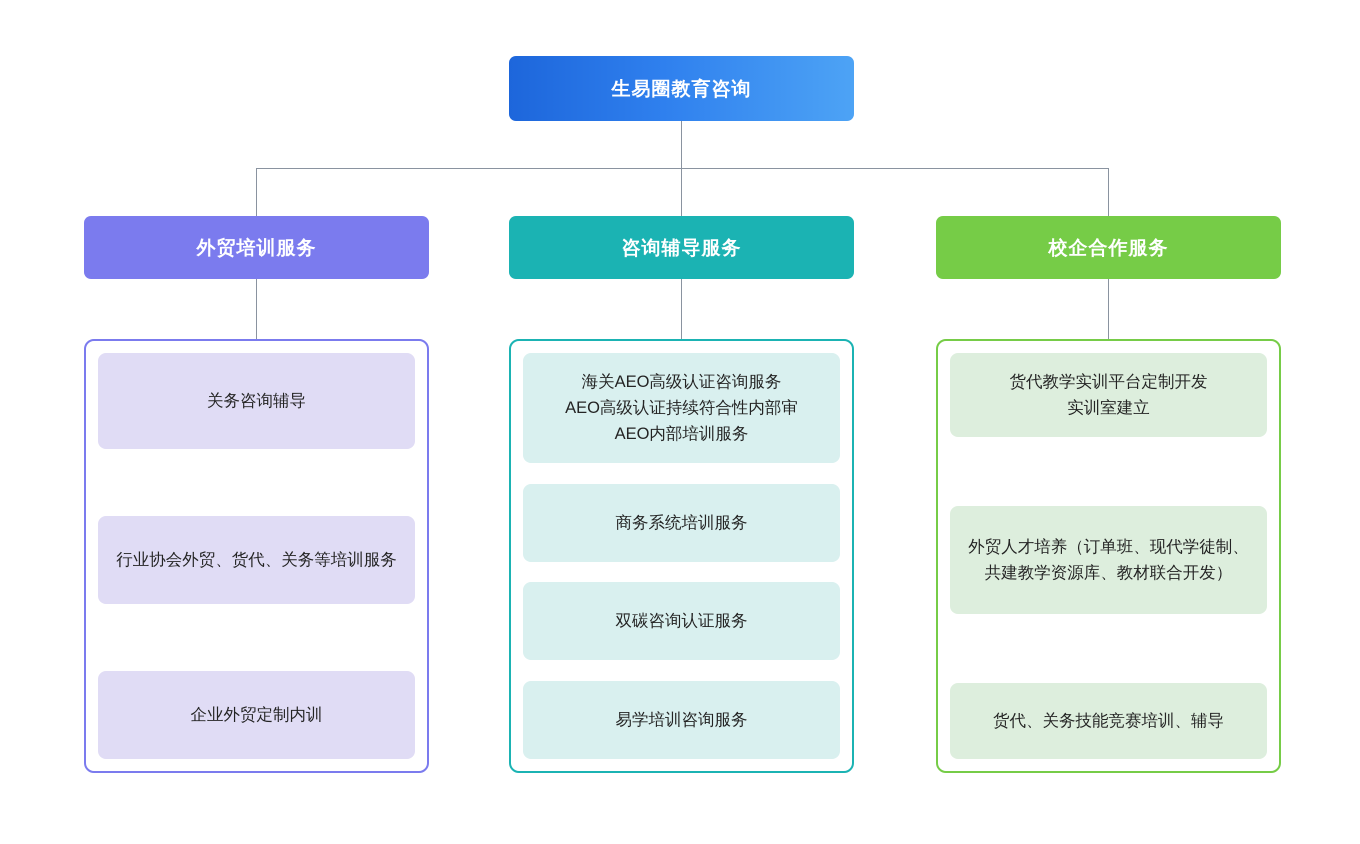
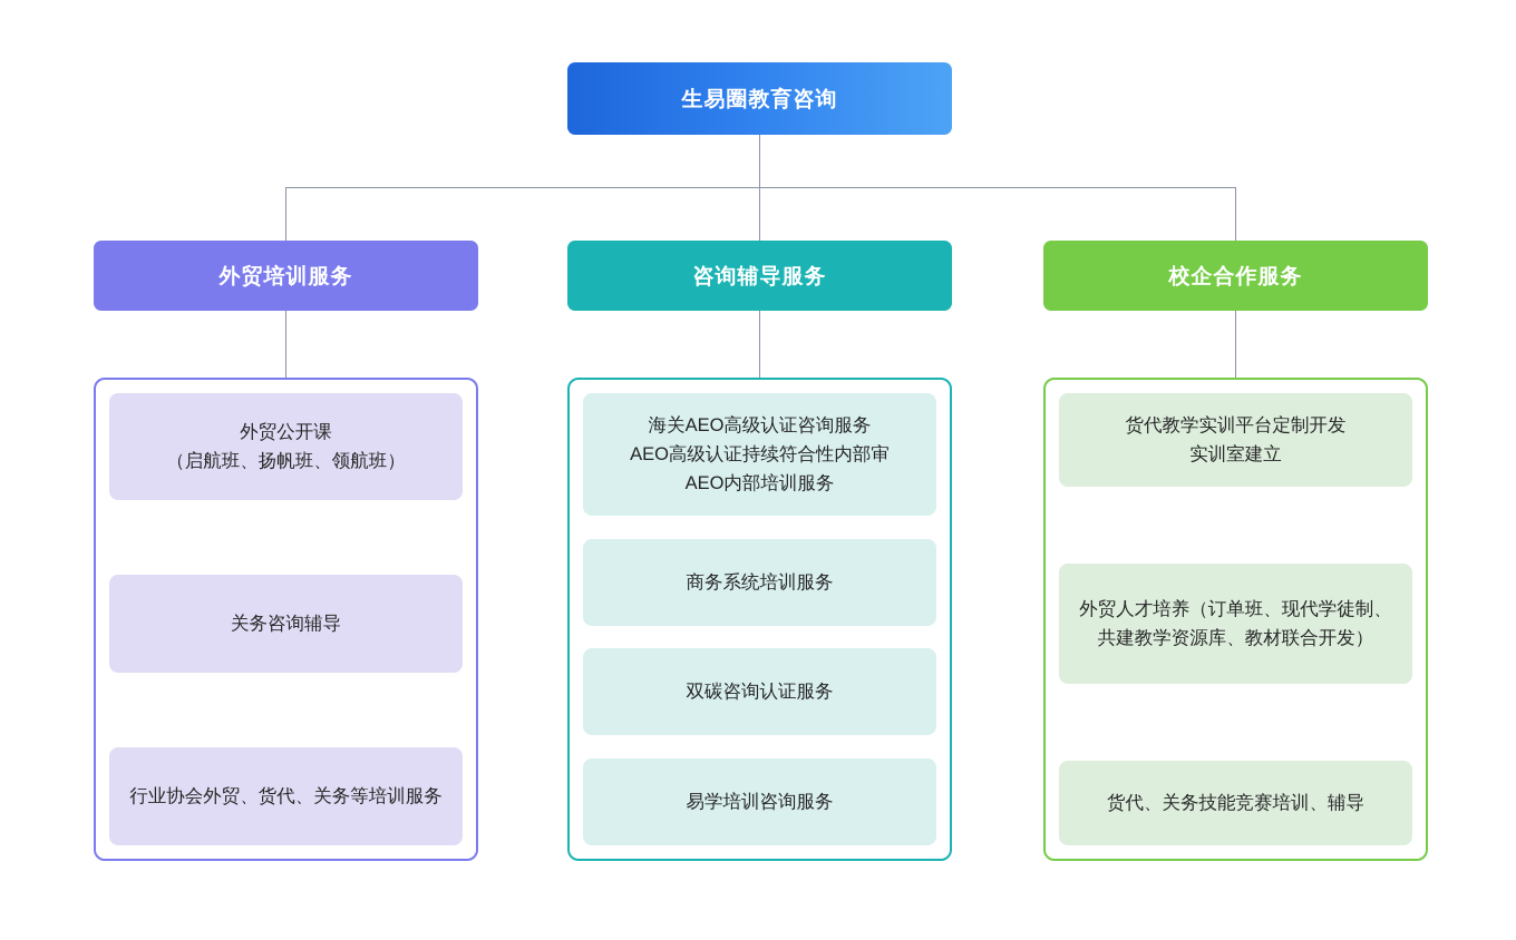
  生易圈教育咨询
  外贸培训服务
  咨询辅导服务
  校企合作服务
+ 外贸公开课
+ （启航班、扬帆班、领航班）
  关务咨询辅导
  行业协会外贸、货代、关务等培训服务
- 企业外贸定制内训
  海关AEO高级认证咨询服务
  AEO高级认证持续符合性内部审
  AEO内部培训服务
  商务系统培训服务
  双碳咨询认证服务
  易学培训咨询服务
  货代教学实训平台定制开发
  实训室建立
  外贸人才培养（订单班、现代学徒制、共建教学资源库、教材联合开发）
  货代、关务技能竞赛培训、辅导
